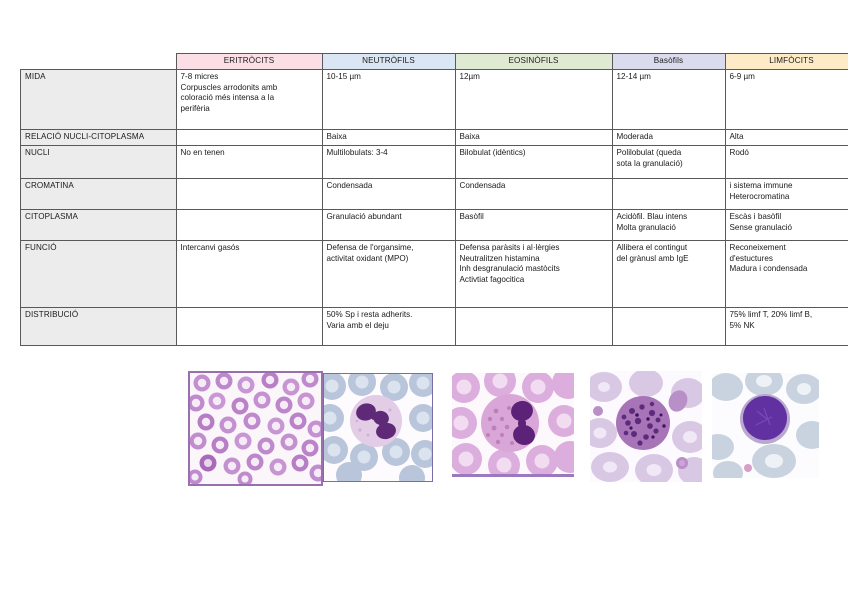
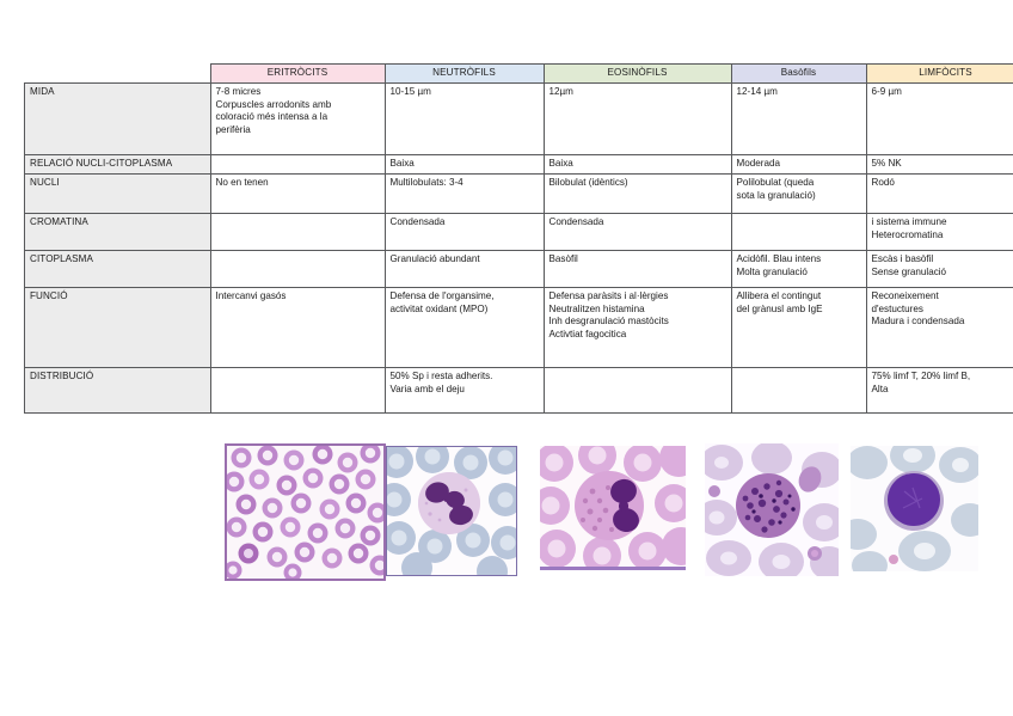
  	ERITRÒCITS	NEUTRÒFILS	EOSINÒFILS	Basòfils	LIMFÒCITS
  MIDA	7-8 micres Corpuscles arrodonits amb coloració més intensa a la perifèria	10-15 µm	12µm	12-14 µm	6-9 µm
- RELACIÓ NUCLI-CITOPLASMA		Baixa	Baixa	Moderada	Alta
+ RELACIÓ NUCLI-CITOPLASMA		Baixa	Baixa	Moderada	5% NK
  NUCLI	No en tenen	Multilobulats: 3-4	Bilobulat (idèntics)	Polilobulat (queda sota la granulació)	Rodó
  CROMATINA		Condensada	Condensada		i sistema immune Heterocromatina
  CITOPLASMA		Granulació abundant	Basòfil	Acidòfil. Blau intens Molta granulació	Escàs i basòfil Sense granulació
  FUNCIÓ	Intercanvi gasós	Defensa de l'organsime, activitat oxidant (MPO)	Defensa paràsits i al·lèrgies Neutralitzen histamina Inh desgranulació mastòcits Activtiat fagocitica	Allibera el contingut del grànusl amb IgE	Reconeixement d'estuctures Madura i condensada
- DISTRIBUCIÓ		50% Sp i resta adherits. Varia amb el deju			75% limf T, 20% limf B, 5% NK
+ DISTRIBUCIÓ		50% Sp i resta adherits. Varia amb el deju			75% limf T, 20% limf B, Alta
